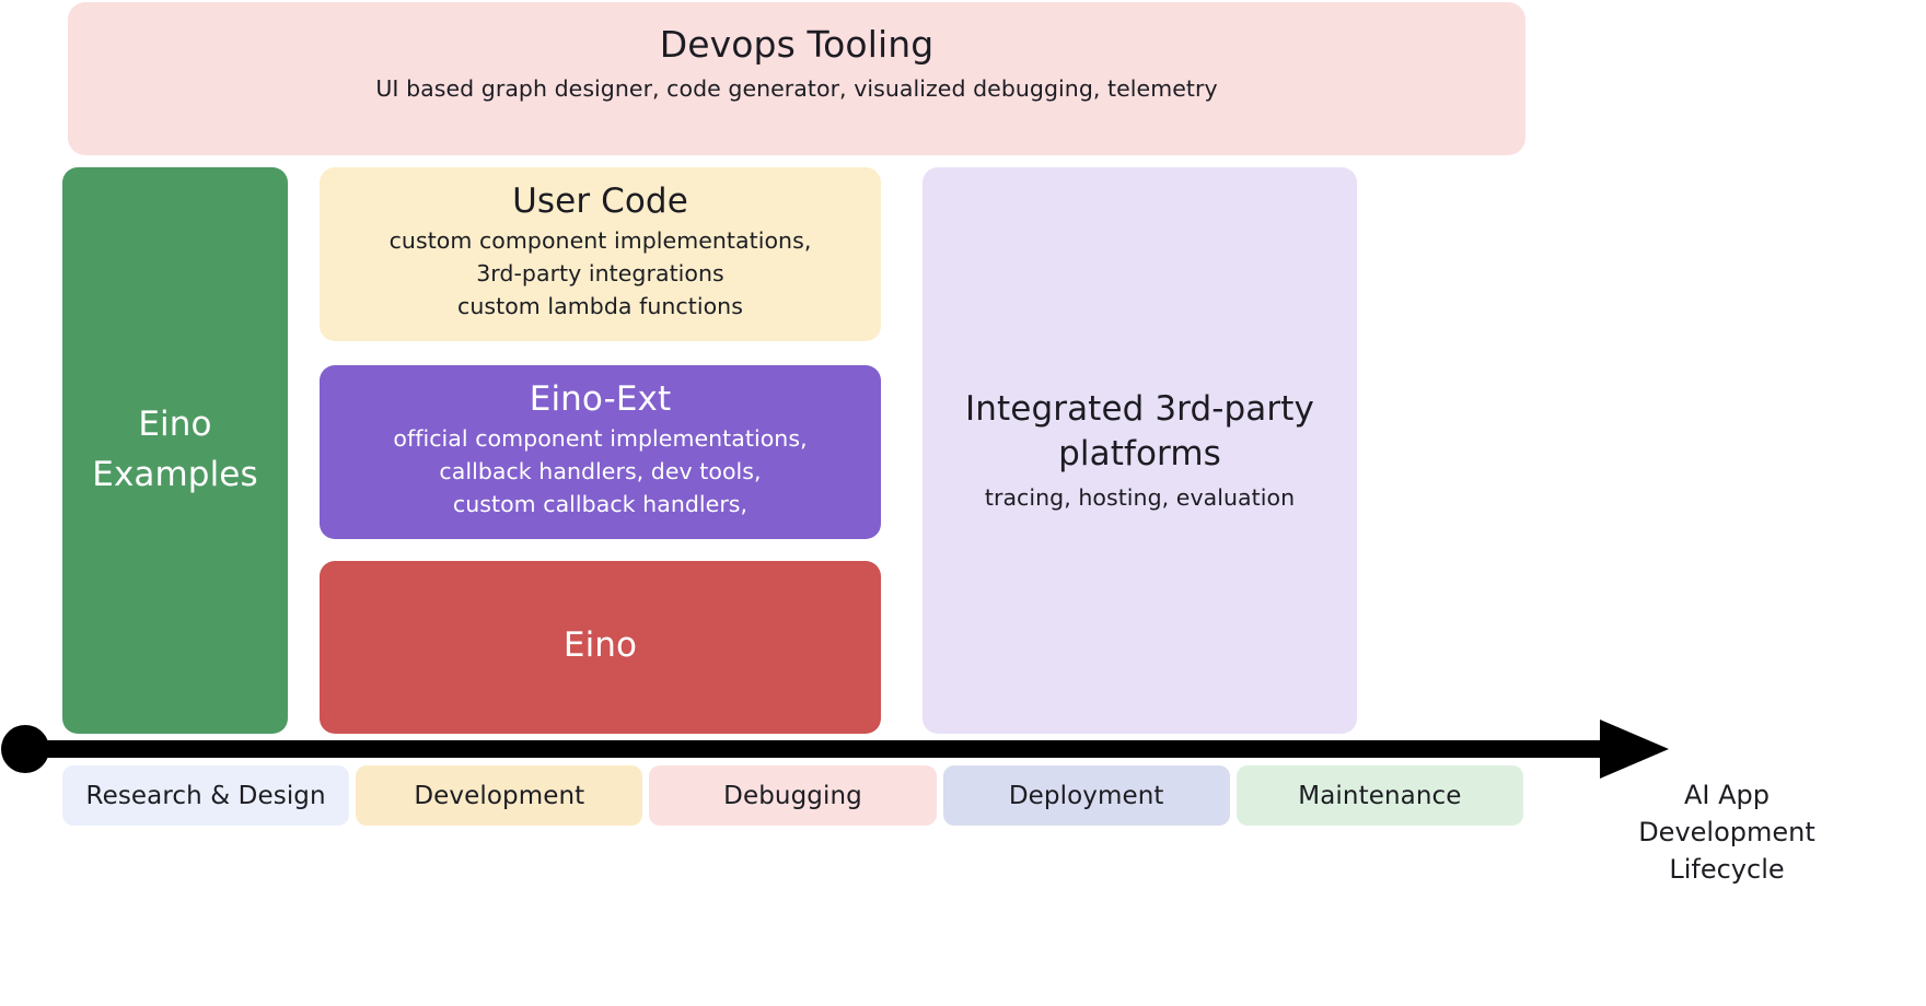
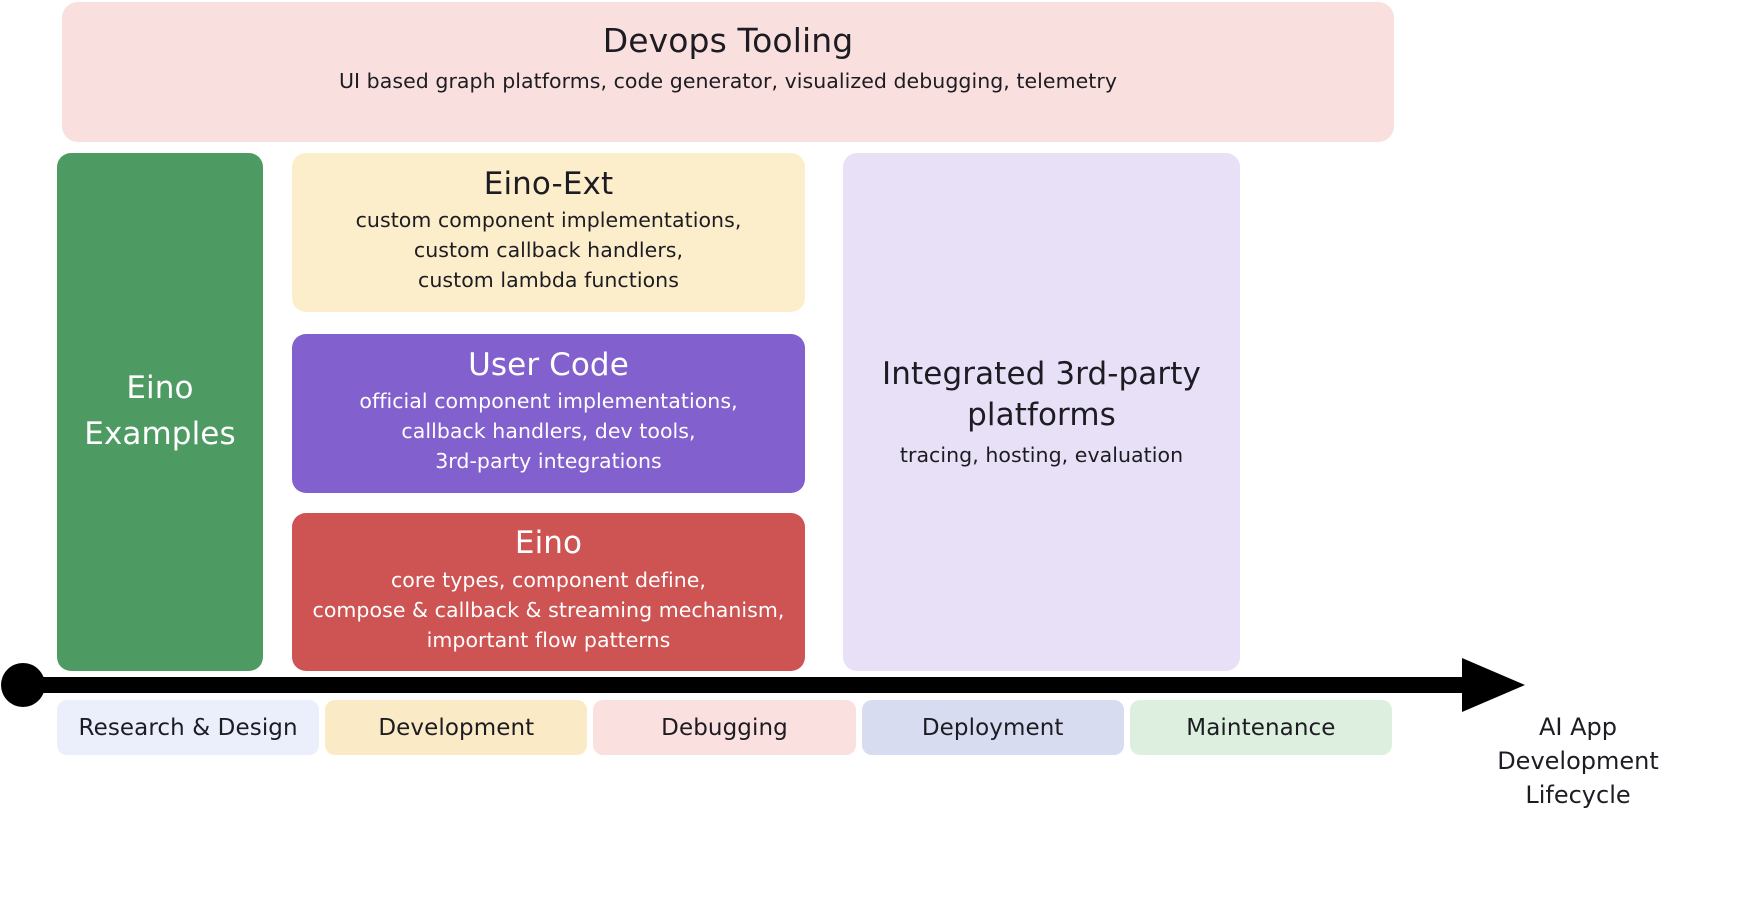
  Devops Tooling
- UI based graph designer, code generator, visualized debugging, telemetry
+ UI based graph platforms, code generator, visualized debugging, telemetry
  Eino
  Examples
- User Code
+ Eino-Ext
  custom component implementations,
- 3rd-party integrations
+ custom callback handlers,
  custom lambda functions
- Eino-Ext
+ User Code
  official component implementations,
  callback handlers, dev tools,
- custom callback handlers,
+ 3rd-party integrations
  Eino
+ core types, component define,
+ compose & callback & streaming mechanism,
+ important flow patterns
  Integrated 3rd-party
  platforms
  tracing, hosting, evaluation
  Research & Design
  Development
  Debugging
  Deployment
  Maintenance
  AI App
  Development
  Lifecycle
